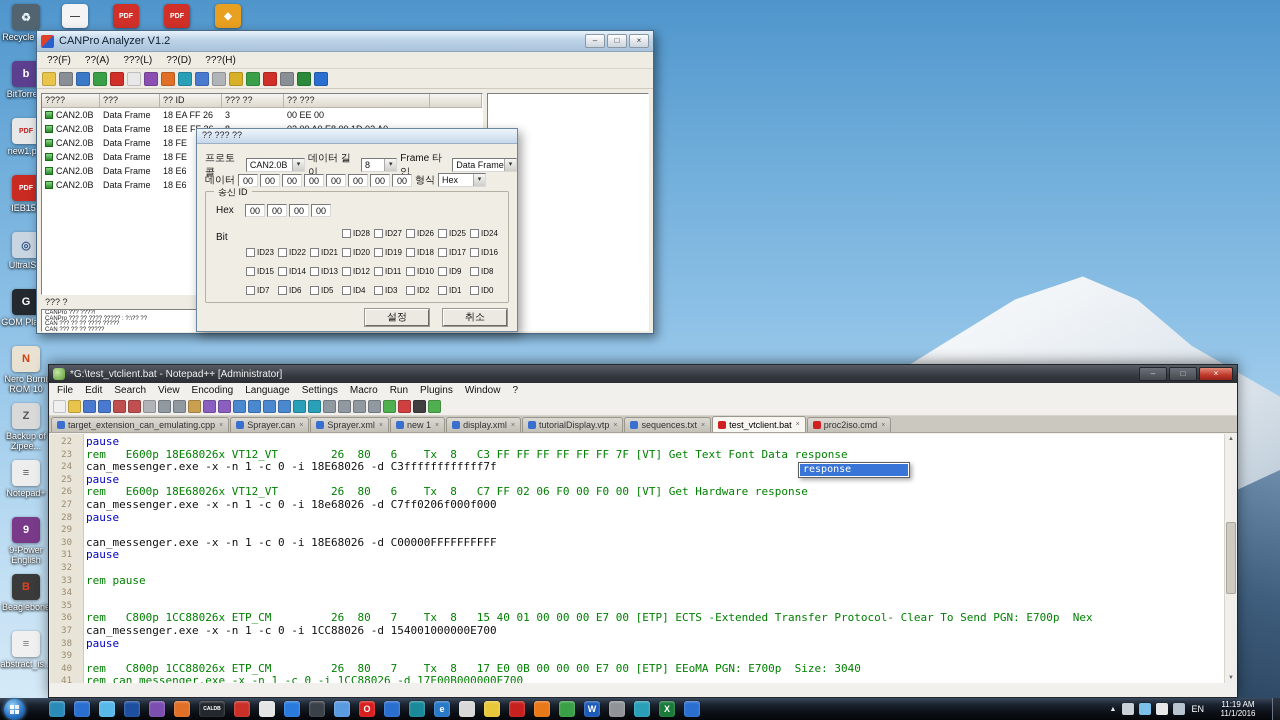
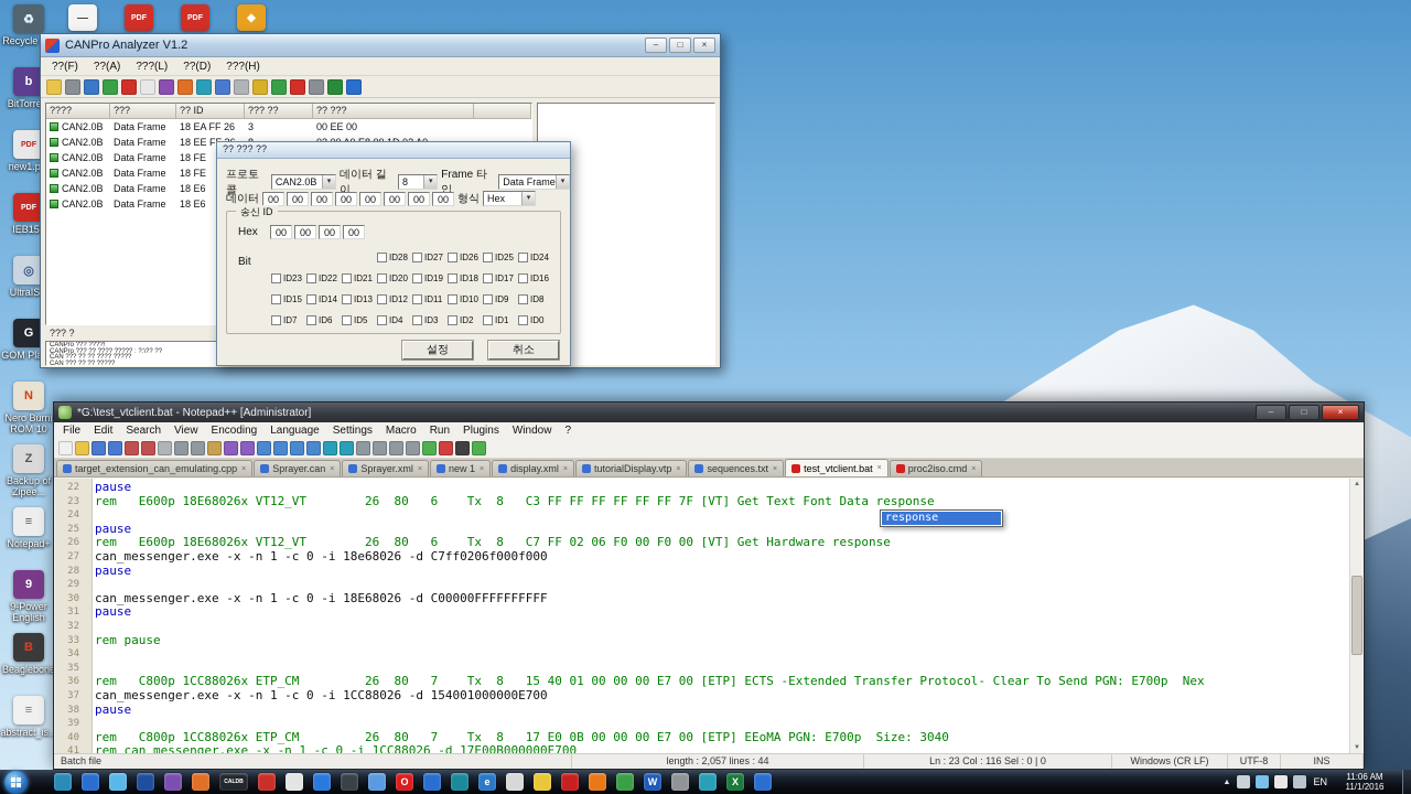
  —
  ◆
  ♻
  Recycle
  b
  BitTorr
  new1.p
  IEB15
  ◎
  UltraIS
  G
  N
  Nero Burni ROM 10
  Z
  Backup of Zipee...
  ≡
  Notepad+
  9
  9-Power English
  B
  Beaglebon
  ≡
  abstract_is.
  CANPro Analyzer V1.2
  –
  □
  ×
  ??(F)
  ??(A)
  ???(L)
  ??(D)
  ???(H)
  ????
  ???
  ?? ID
  ??? ??
  ?? ???
  CAN2.0B
  Data Frame
  18 EA FF 26
  3
  00 EE 00
  CAN2.0B
  Data Frame
  CAN2.0B
  Data Frame
  18 FE
  CAN2.0B
  Data Frame
  18 FE
  CAN2.0B
  Data Frame
  18 E6
  CAN2.0B
  Data Frame
  18 E6
  ??? ?
  ?? ??? ??
  프로토콜
  CAN2.0B
  데이터 길이
  8
  Frame 타입
  Data Frame
  데이터
  00
  00
  00
  00
  00
  00
  00
  00
  형식
  Hex
  송신 ID
  Hex
  00
  00
  00
  00
  Bit
  ID28
  ID27
  ID26
  ID25
  ID24
  ID23
  ID22
  ID21
  ID20
  ID19
  ID18
  ID17
  ID16
  ID15
  ID14
  ID13
  ID12
  ID11
  ID10
  ID9
  ID8
  ID7
  ID6
  ID5
  ID4
  ID3
  ID2
  ID1
  ID0
  설정
  취소
  *G:\test_vtclient.bat - Notepad++ [Administrator]
  –
  □
  ×
  File
  Edit
  Search
  View
  Encoding
  Language
  Settings
  Macro
  Run
  Plugins
  Window
  ?
  target_extension_can_emulating.cpp
  Sprayer.can
  Sprayer.xml
  new 1
  display.xml
  tutorialDisplay.vtp
  sequences.txt
  test_vtclient.bat
  proc2iso.cmd
  22
  pause
  23
  rem E600p 18E68026x VT12_VT 26 80 6 Tx 8 C3 FF FF FF FF FF FF 7F [VT] Get Text Font Data response
  24
- can_messenger.exe -x -n 1 -c 0 -i 18E68026 -d C3ffffffffffff7f
  25
  pause
  26
  rem E600p 18E68026x VT12_VT 26 80 6 Tx 8 C7 FF 02 06 F0 00 F0 00 [VT] Get Hardware response
  27
  can_messenger.exe -x -n 1 -c 0 -i 18e68026 -d C7ff0206f000f000
  28
  pause
  29
  30
  can_messenger.exe -x -n 1 -c 0 -i 18E68026 -d C00000FFFFFFFFFF
  31
  pause
  32
  33
  rem pause
  34
  35
  36
  rem C800p 1CC88026x ETP_CM 26 80 7 Tx 8 15 40 01 00 00 00 E7 00 [ETP] ECTS -Extended Transfer Protocol- Clear To Send PGN: E700p Nex
  37
  can_messenger.exe -x -n 1 -c 0 -i 1CC88026 -d 154001000000E700
  38
  pause
  39
  40
  rem C800p 1CC88026x ETP_CM 26 80 7 Tx 8 17 E0 0B 00 00 00 E7 00 [ETP] EEoMA PGN: E700p Size: 3040
  41
  rem can_messenger.exe -x -n 1 -c 0 -i 1CC88026 -d 17E00B000000E700
  response
+ Batch file
+ length : 2,057 lines : 44
+ Ln : 23 Col : 116 Sel : 0 | 0
+ Windows (CR LF)
+ UTF-8
+ INS
  O
  e
  W
  X
  EN
- 11:19 AM
+ 11:06 AM
  11/1/2016
